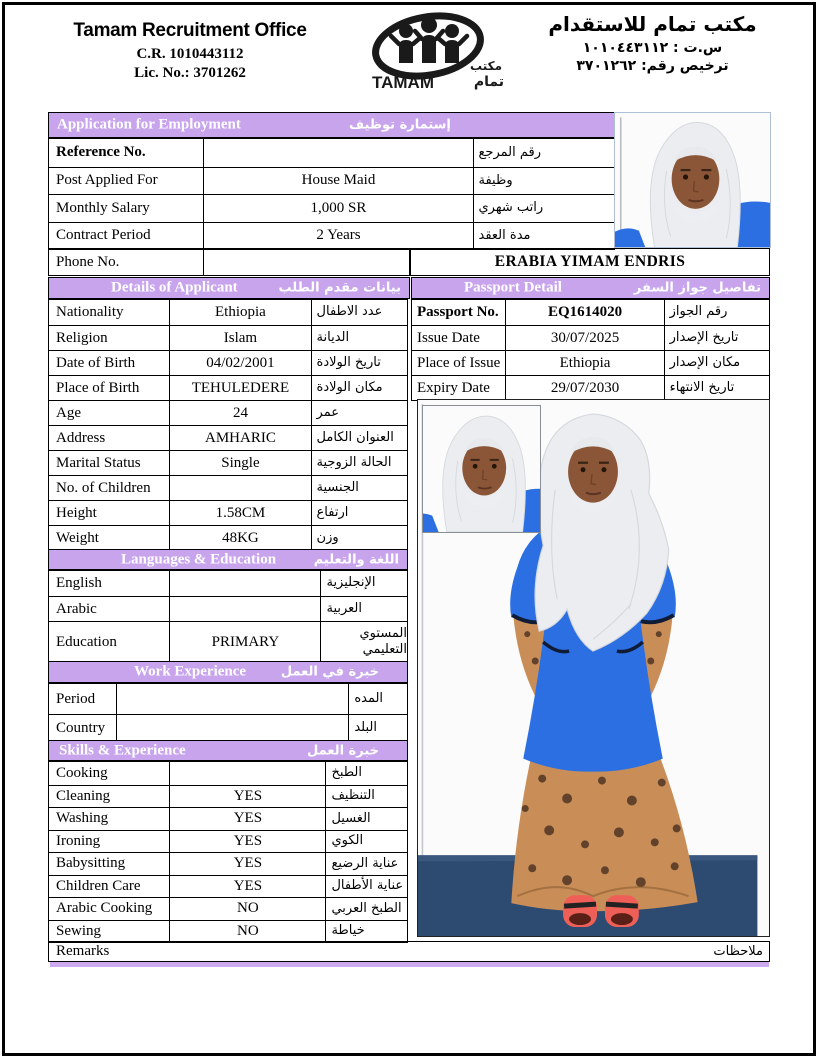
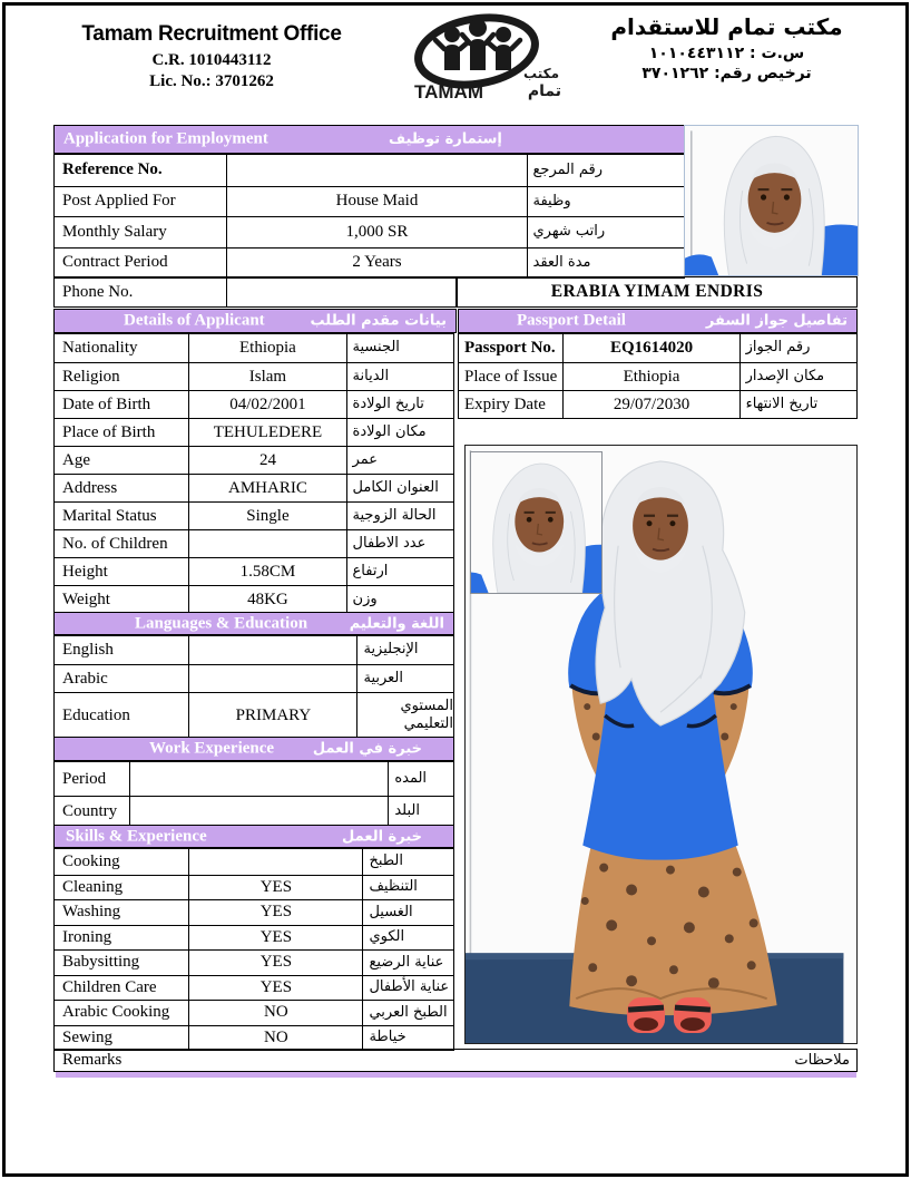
  Tamam Recruitment Office
  C.R. 1010443112
  Lic. No.: 3701262
  TAMAM
  مكتب
  تمام
  مكتب تمام للاستقدام
  س.ت : ١٠١٠٤٤٣١١٢
  ترخيص رقم: ٣٧٠١٢٦٢
  Application for Employment
  إستمارة توظيف
  Reference No.
  رقم المرجع
  Post Applied For
  House Maid
  وظيفة
  Monthly Salary
  1,000 SR
  راتب شهري
  Contract Period
  2 Years
  مدة العقد
  Phone No.
  ERABIA YIMAM ENDRIS
  Details of Applicant
  بيانات مقدم الطلب
  Nationality
  Ethiopia
- عدد الاطفال
+ الجنسية
  Religion
  Islam
  الديانة
  Date of Birth
  04/02/2001
  تاريخ الولادة
  Place of Birth
  TEHULEDERE
  مكان الولادة
  Age
  24
  عمر
  Address
  AMHARIC
  العنوان الكامل
  Marital Status
  Single
  الحالة الزوجية
  No. of Children
- الجنسية
+ عدد الاطفال
  Height
  1.58CM
  ارتفاع
  Weight
  48KG
  وزن
  Passport Detail
  تفاصيل جواز السفر
  Passport No.
  EQ1614020
  رقم الجواز
- Issue Date
- 30/07/2025
- تاريخ الإصدار
  Place of Issue
  Ethiopia
  مكان الإصدار
  Expiry Date
  29/07/2030
  تاريخ الانتهاء
  Languages & Education
  اللغة والتعليم
  English
  الإنجليزية
  Arabic
  العربية
  Education
  PRIMARY
  المستوي التعليمي
  Work Experience
  خبرة في العمل
  Period
  المده
  Country
  البلد
  Skills & Experience
  خبرة العمل
  Cooking
  الطبخ
  Cleaning
  YES
  التنظيف
  Washing
  YES
  الغسيل
  Ironing
  YES
  الكوي
  Babysitting
  YES
  عناية الرضيع
  Children Care
  YES
  عناية الأطفال
  Arabic Cooking
  NO
  الطبخ العربي
  Sewing
  NO
  خياطة
  Remarks
  ملاحظات
